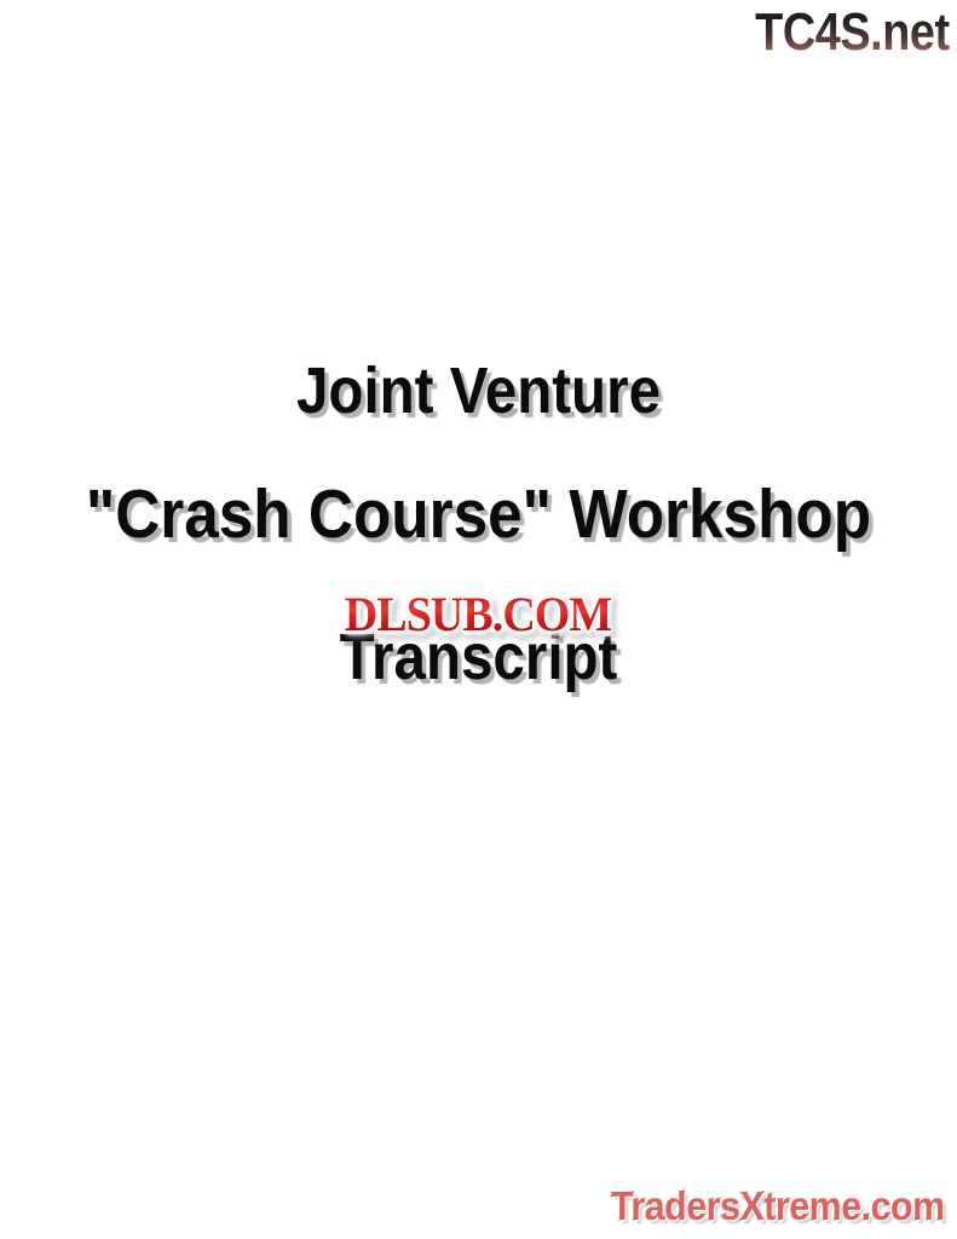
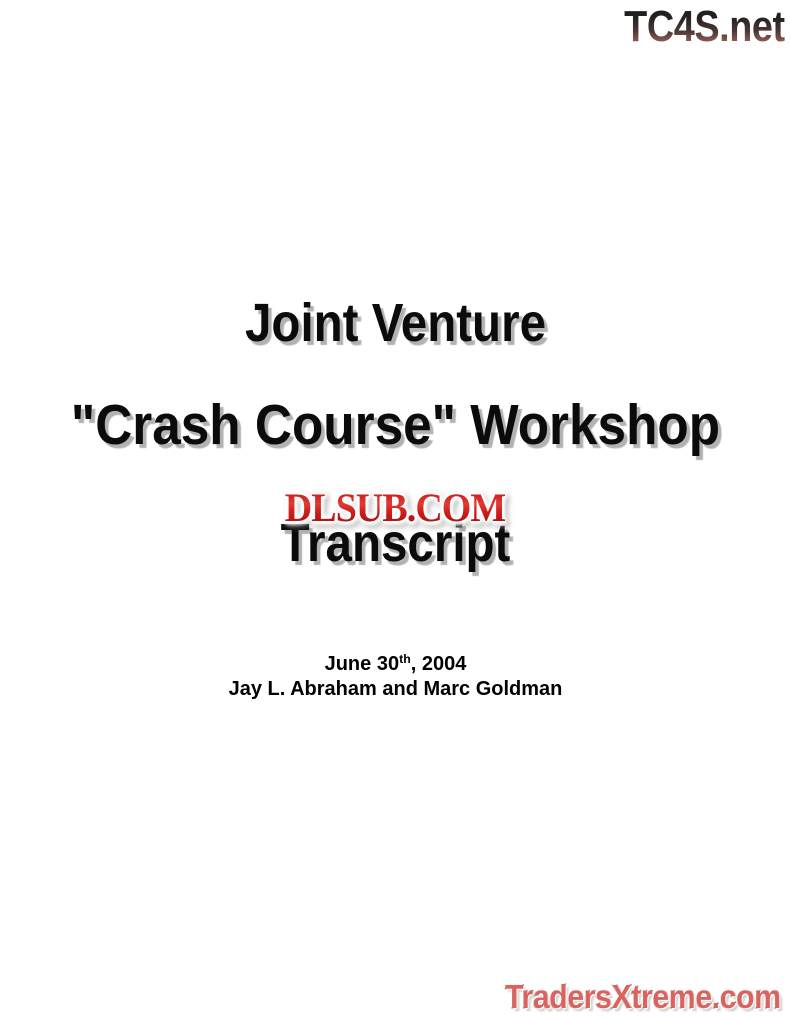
  TC4S.net
  Joint Venture
  "Crash Course" Workshop
  Transcript
  DLSUB.COM
+ June 30th, 2004
+ Jay L. Abraham and Marc Goldman
  TradersXtreme.com
